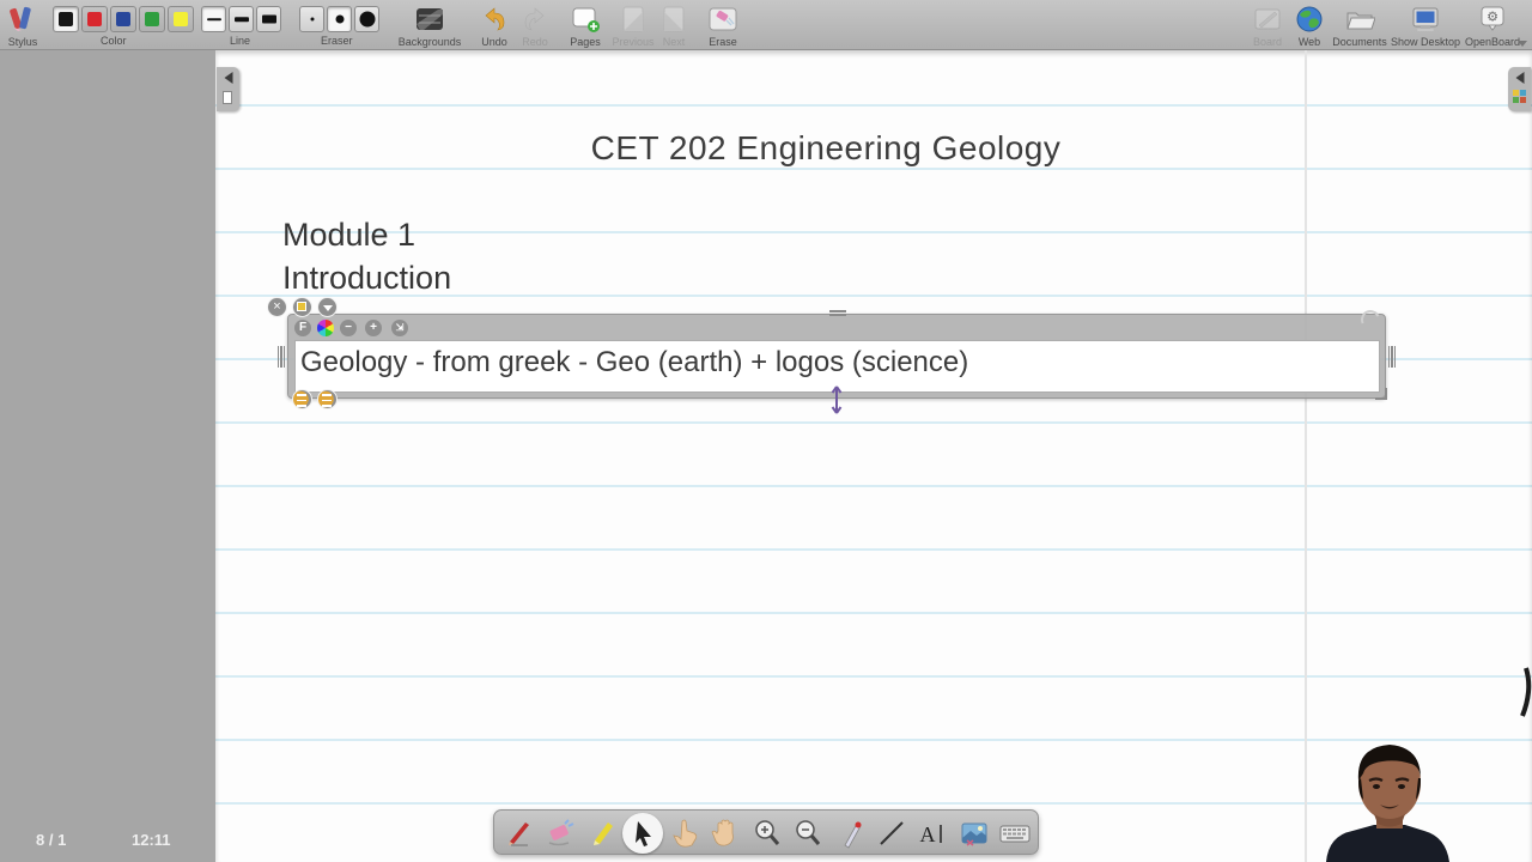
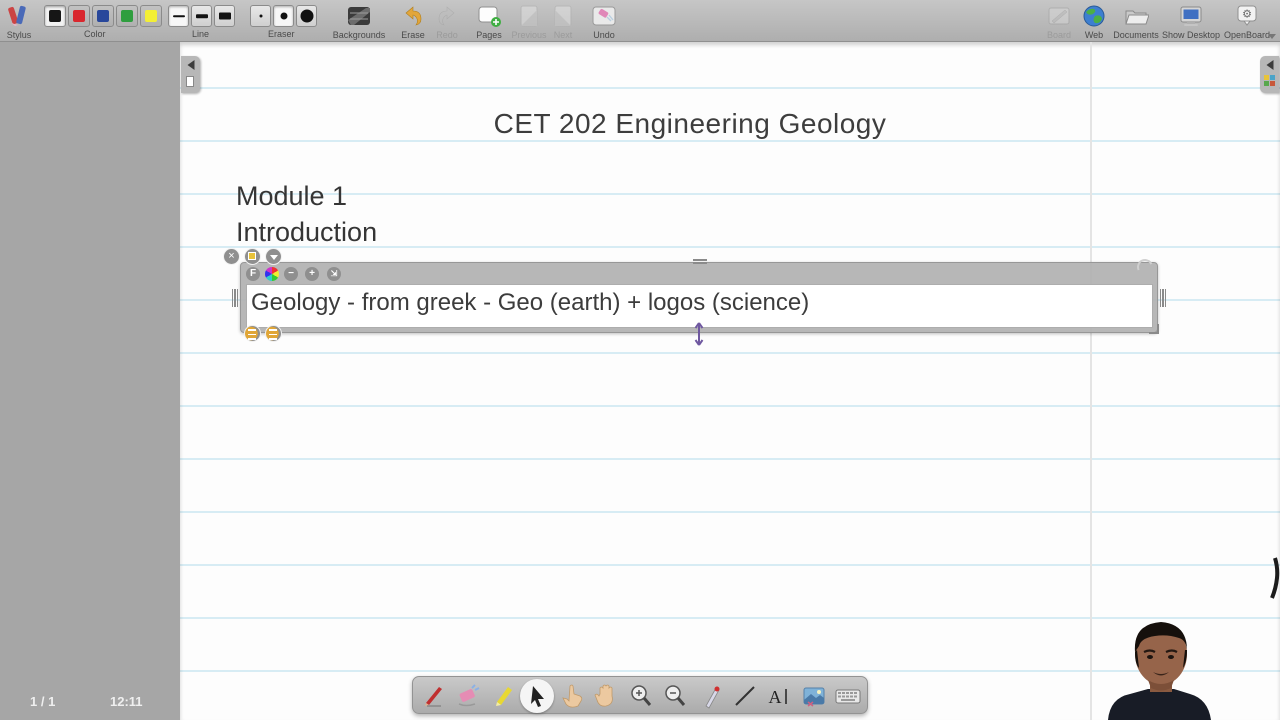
  Stylus
  Color
  Line
  Eraser
  Backgrounds
- Undo
+ Erase
  Pages
  Next
- Erase
+ Undo
  Web
  Documents
  Show Desktop
  ⚙
  OpenBoard
  CET 202 Engineering Geology
  Module 1
  Introduction
  ×
  F
  −
  +
  ⇲
  Geology - from greek - Geo (earth) + logos (science)
- 8 / 1
+ 1 / 1
  12:11
  A
